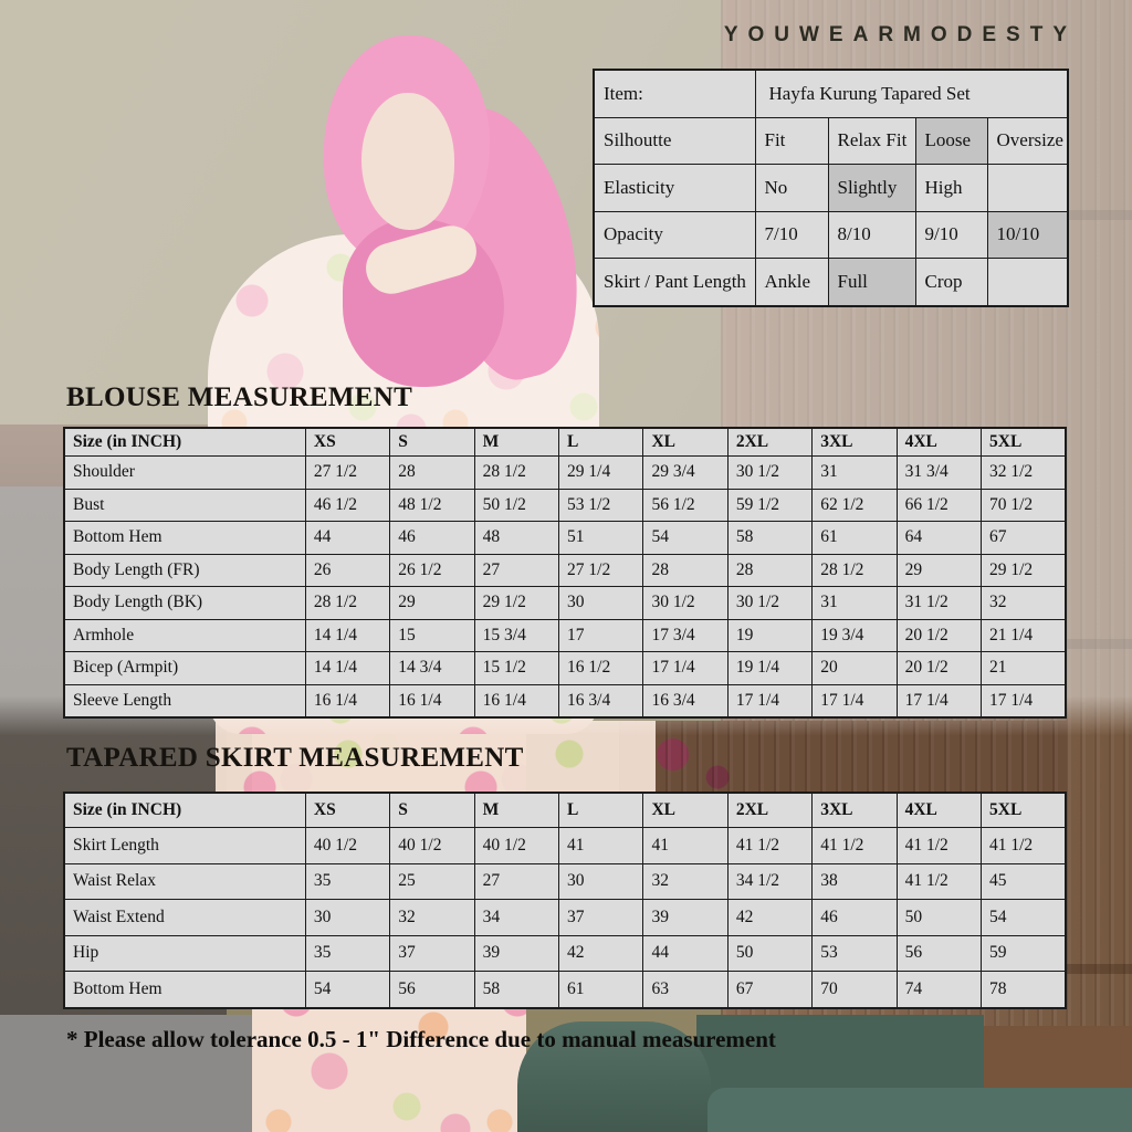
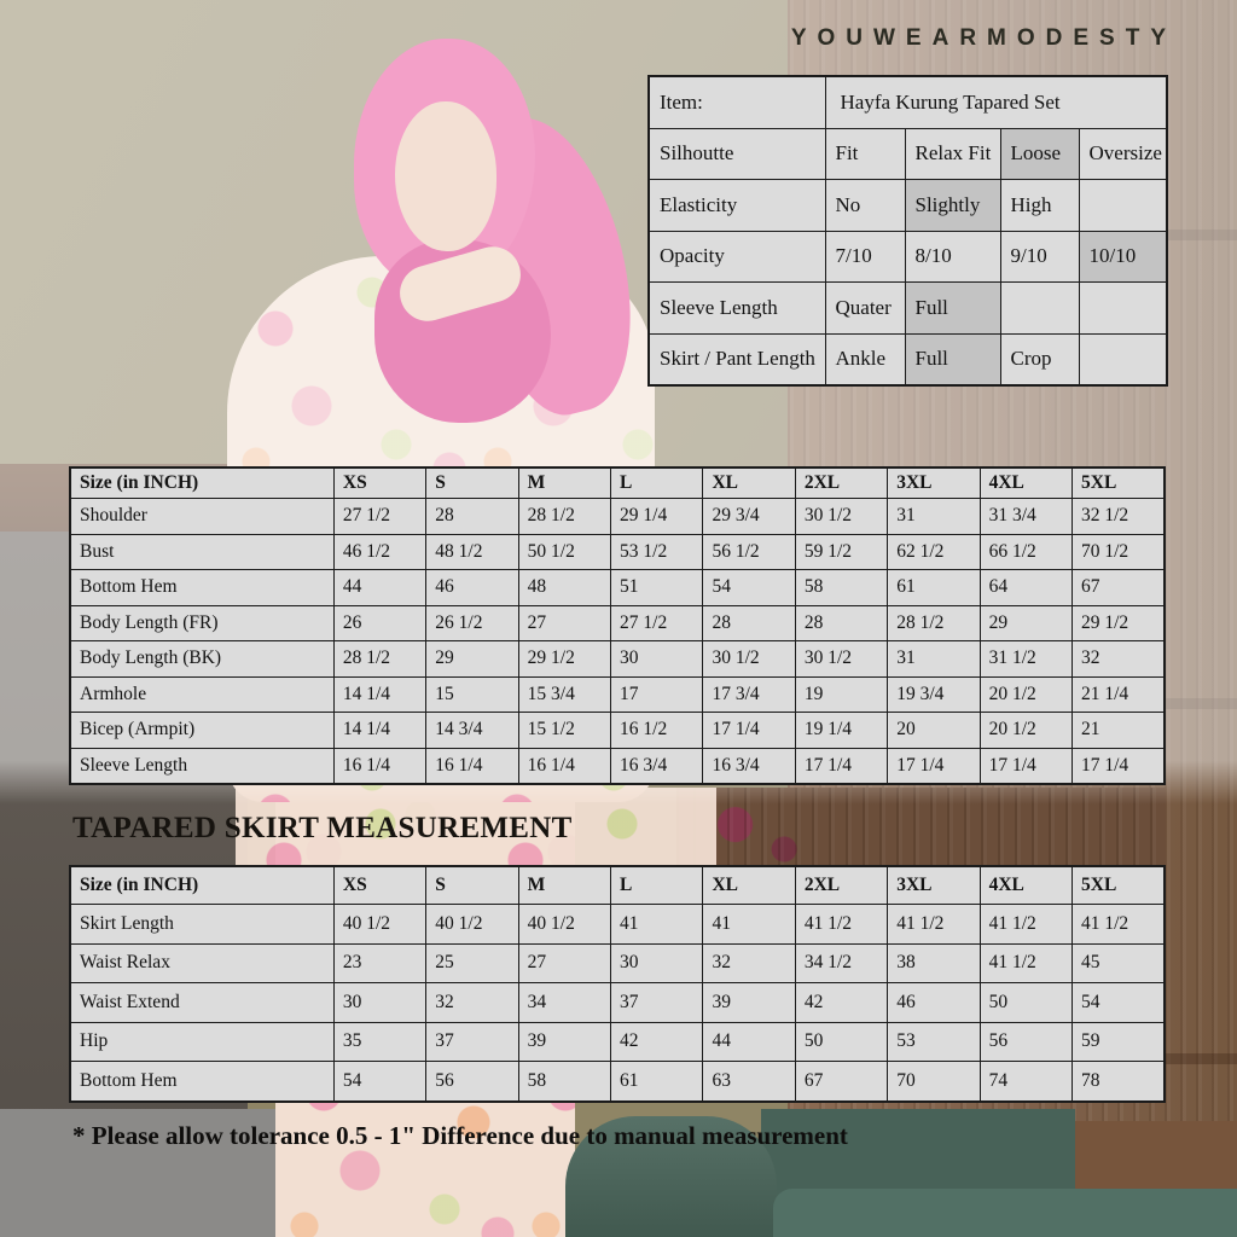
  YOUWEARMODESTY
  Item:	Hayfa Kurung Tapared Set
  Silhoutte	Fit	Relax Fit	Loose	Oversize
  Elasticity	No	Slightly	High
  Opacity	7/10	8/10	9/10	10/10
+ Sleeve Length	Quater	Full
  Skirt / Pant Length	Ankle	Full	Crop
- BLOUSE MEASUREMENT
  Size (in INCH)	XS	S	M	L	XL	2XL	3XL	4XL	5XL
  Shoulder	27 1/2	28	28 1/2	29 1/4	29 3/4	30 1/2	31	31 3/4	32 1/2
  Bust	46 1/2	48 1/2	50 1/2	53 1/2	56 1/2	59 1/2	62 1/2	66 1/2	70 1/2
  Bottom Hem	44	46	48	51	54	58	61	64	67
  Body Length (FR)	26	26 1/2	27	27 1/2	28	28	28 1/2	29	29 1/2
  Body Length (BK)	28 1/2	29	29 1/2	30	30 1/2	30 1/2	31	31 1/2	32
  Armhole	14 1/4	15	15 3/4	17	17 3/4	19	19 3/4	20 1/2	21 1/4
  Bicep (Armpit)	14 1/4	14 3/4	15 1/2	16 1/2	17 1/4	19 1/4	20	20 1/2	21
  Sleeve Length	16 1/4	16 1/4	16 1/4	16 3/4	16 3/4	17 1/4	17 1/4	17 1/4	17 1/4
  TAPARED SKIRT MEASUREMENT
  Size (in INCH)	XS	S	M	L	XL	2XL	3XL	4XL	5XL
  Skirt Length	40 1/2	40 1/2	40 1/2	41	41	41 1/2	41 1/2	41 1/2	41 1/2
- Waist Relax	35	25	27	30	32	34 1/2	38	41 1/2	45
+ Waist Relax	23	25	27	30	32	34 1/2	38	41 1/2	45
  Waist Extend	30	32	34	37	39	42	46	50	54
  Hip	35	37	39	42	44	50	53	56	59
  Bottom Hem	54	56	58	61	63	67	70	74	78
  * Please allow tolerance 0.5 - 1" Difference due to manual measurement
